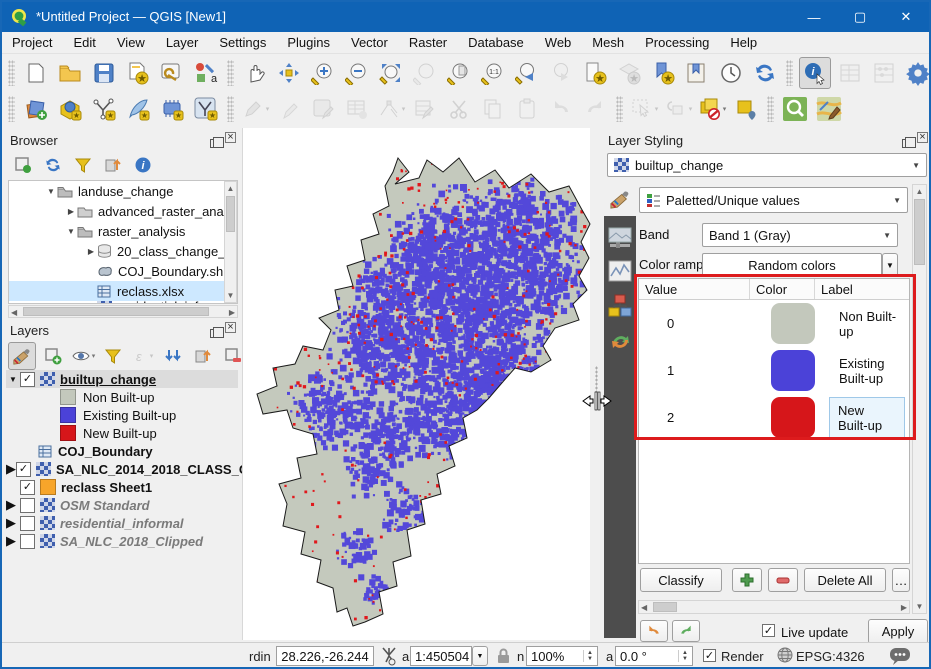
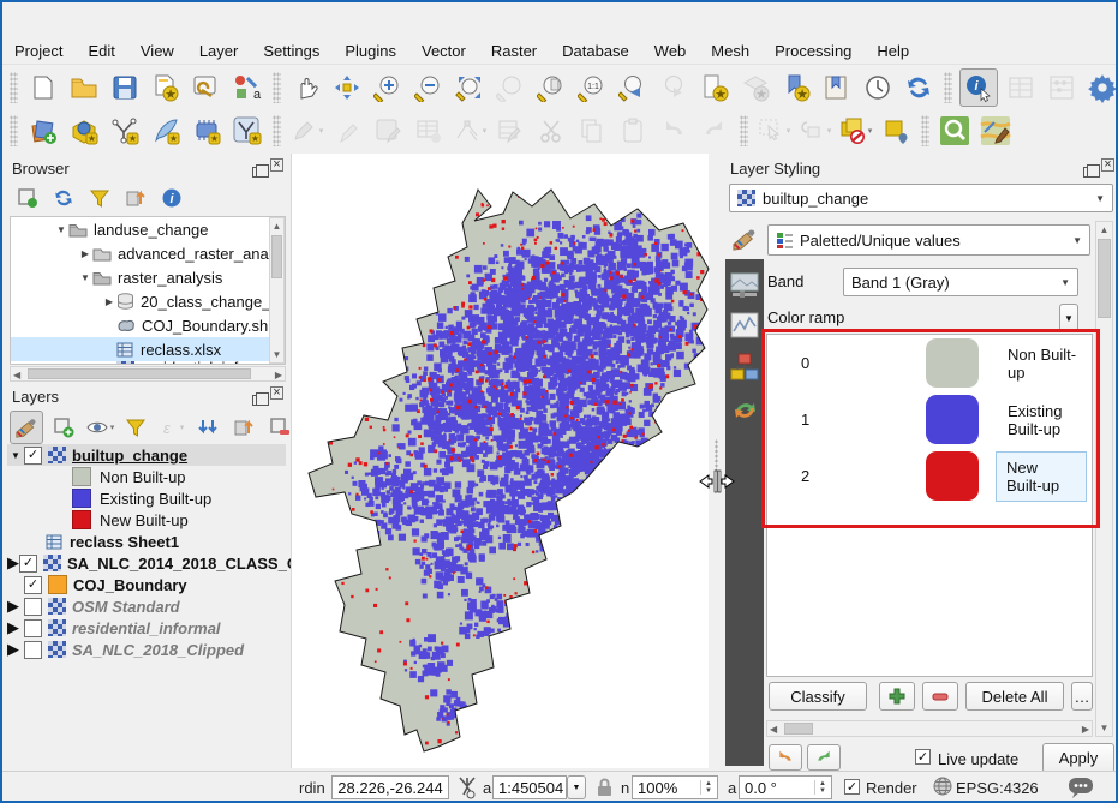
- *Untitled Project — QGIS [New1]
- —
- ▢
- ✕
  Project
  Edit
  View
  Layer
  Settings
  Plugins
  Vector
  Raster
  Database
  Web
  Mesh
  Processing
  Help
  ★
  a
  ★
  ★
  ★
  i
  ★
  ★
  ★
  ★
  ★
  Browser
  ×
  i
  ▼
  landuse_change
  ▶
  advanced_raster_ana
  ▼
  raster_analysis
  ▶
  20_class_change_
  COJ_Boundary.sh
  reclass.xlsx
  ▲
  ▼
  ◀
  ▶
  Layers
  ×
  ε
  ▼
  ✓
  builtup_change
  Non Built-up
  Existing Built-up
  New Built-up
- COJ_Boundary
+ reclass Sheet1
  ▶
  ✓
  SA_NLC_2014_2018_CLASS_
  ✓
- reclass Sheet1
+ COJ_Boundary
  ▶
  OSM Standard
  ▶
  residential_informal
  ▶
  SA_NLC_2018_Clipped
  Layer Styling
  ×
  builtup_change
  ▼
  Paletted/Unique values
  ▼
  Band
  Band 1 (Gray)
  ▼
  Color ramp
- Random colors
  ▼
- Value
- Color
- Label
  0
  Non Built-up
  1
  Existing Built-up
  2
  New Built-up
  Classify
  Delete All
  …
  ◀
  ▶
  ▲
  ▼
  ✓
  Live update
  Apply
  rdin
  28.226,-26.244
  a
  1:450504
  n
  100%
  a
  0.0 °
  ✓
  Render
  EPSG:4326
